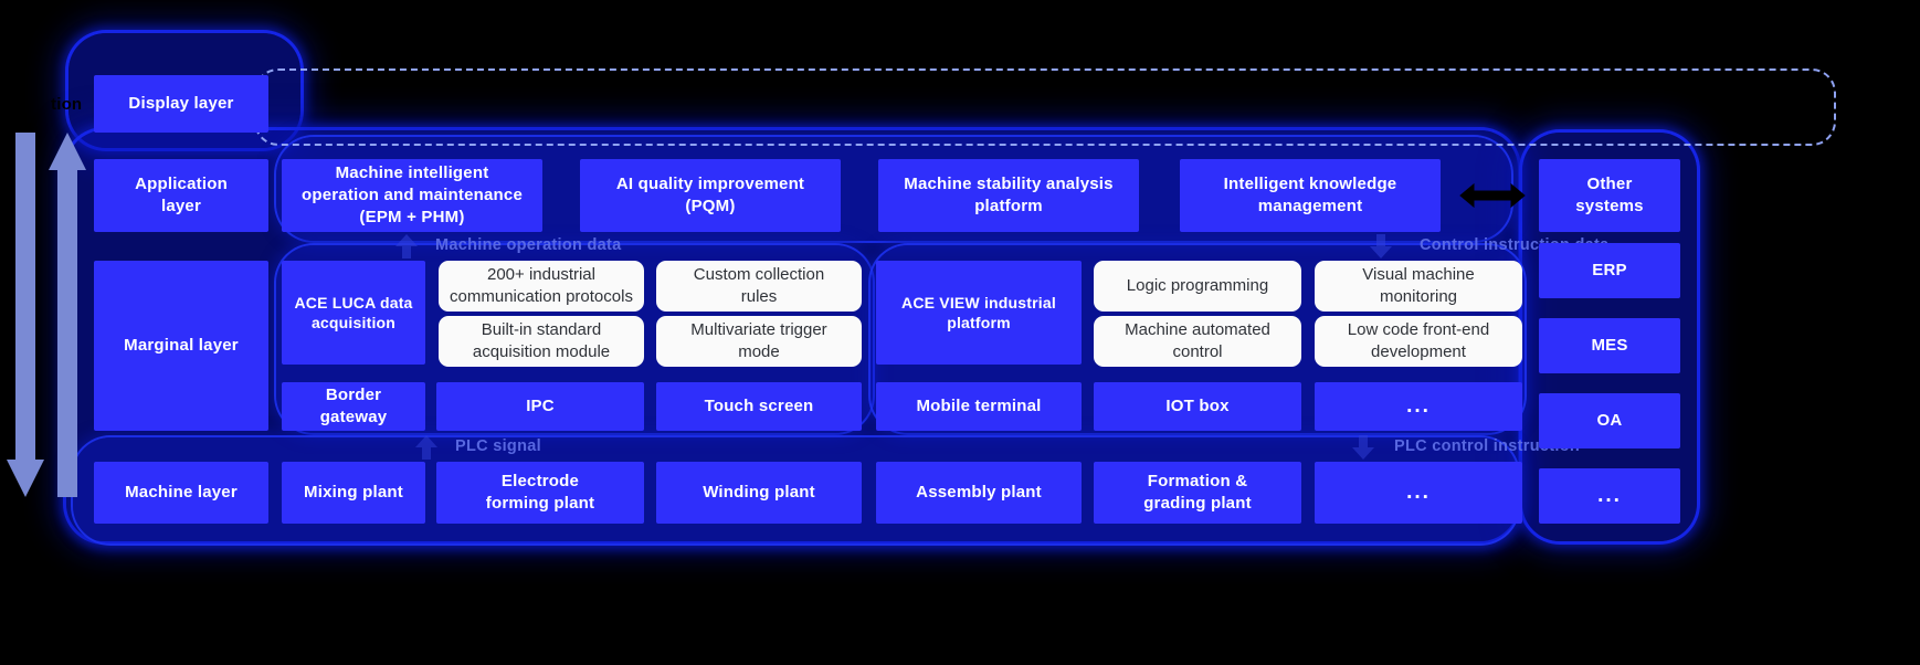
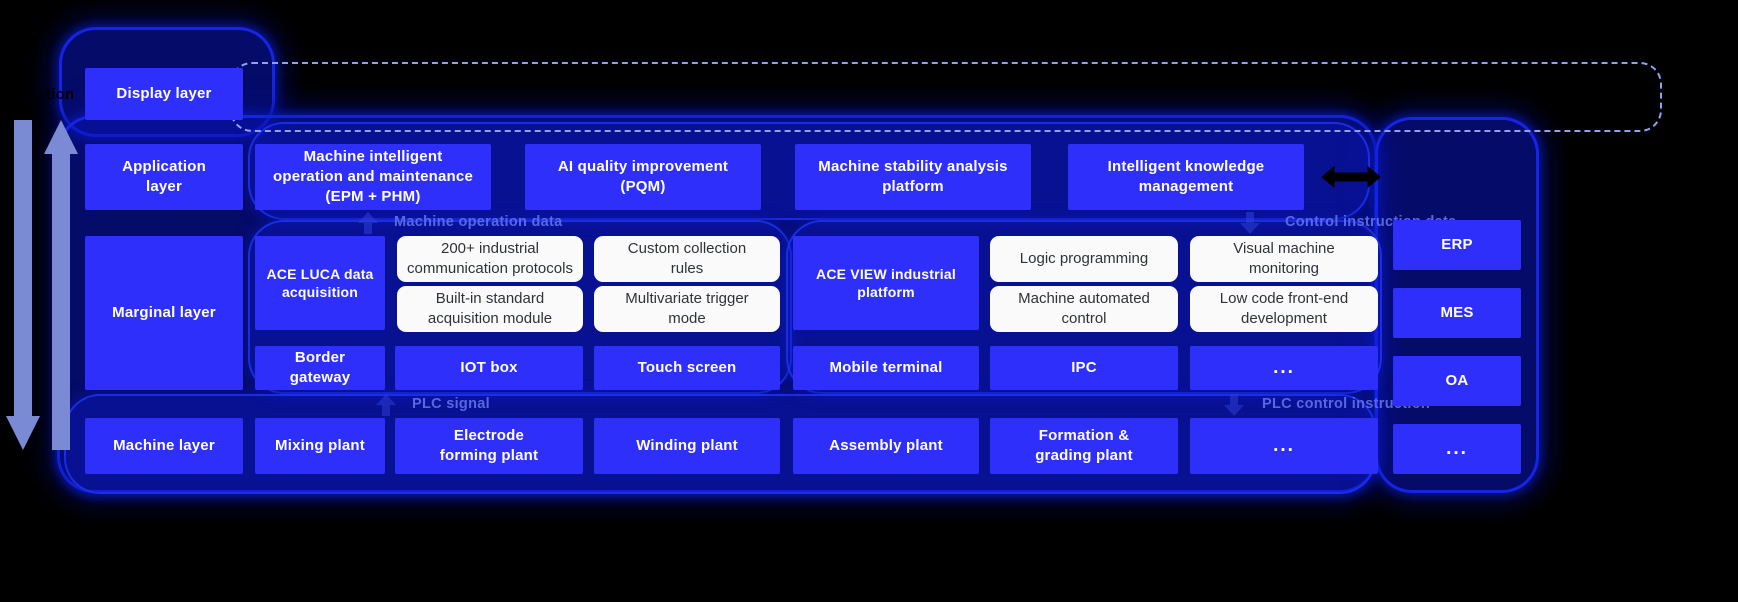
  tion
  Display layer
  Application
  layer
  Machine intelligent
  operation and maintenance
  (EPM + PHM)
  AI quality improvement
  (PQM)
  Machine stability analysis
  platform
  Intelligent knowledge
  management
  Machine operation data
  Marginal layer
  ACE LUCA data
  acquisition
  200+ industrial
  communication protocols
  Custom collection
  rules
  Built-in standard
  acquisition module
  Multivariate trigger
  mode
  ACE VIEW industrial
  platform
  Logic programming
  Visual machine
  monitoring
  Machine automated
  control
  Low code front-end
  development
  Border gateway
- IPC
+ IOT box
  Touch screen
  Mobile terminal
- IOT box
+ IPC
  ...
  PLC signal
  PLC control instru
  Machine layer
  Mixing plant
  Electrode
  forming plant
  Winding plant
  Assembly plant
  Formation &
  grading plant
  ...
- Other
- systems
  ERP
  MES
  OA
  ...
